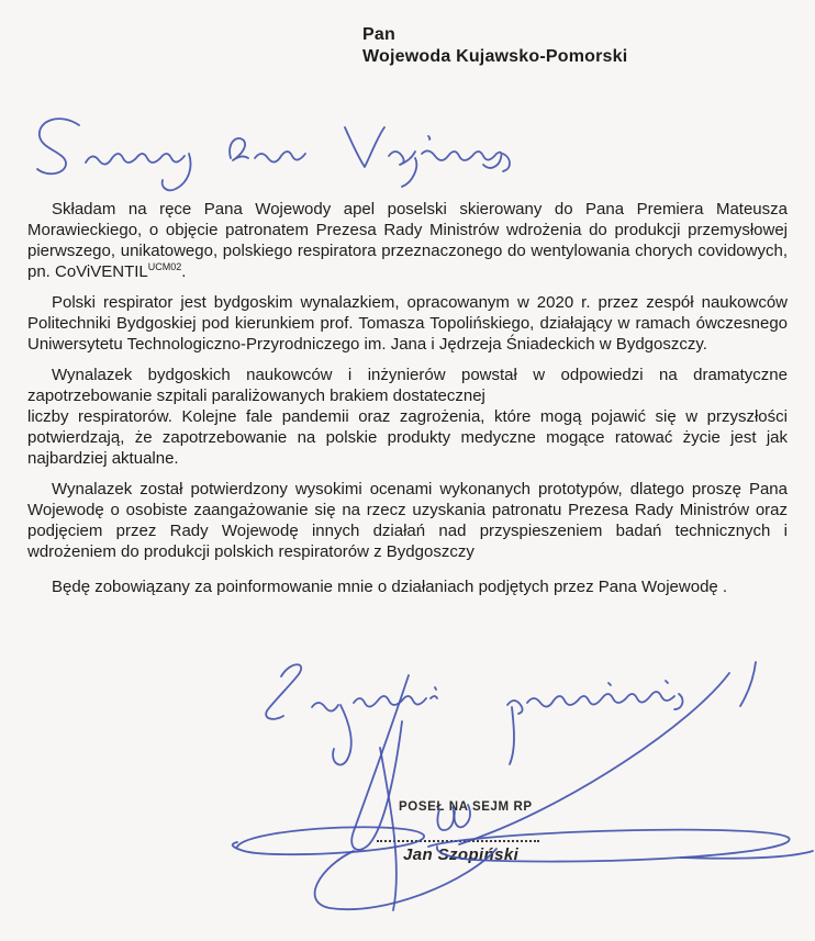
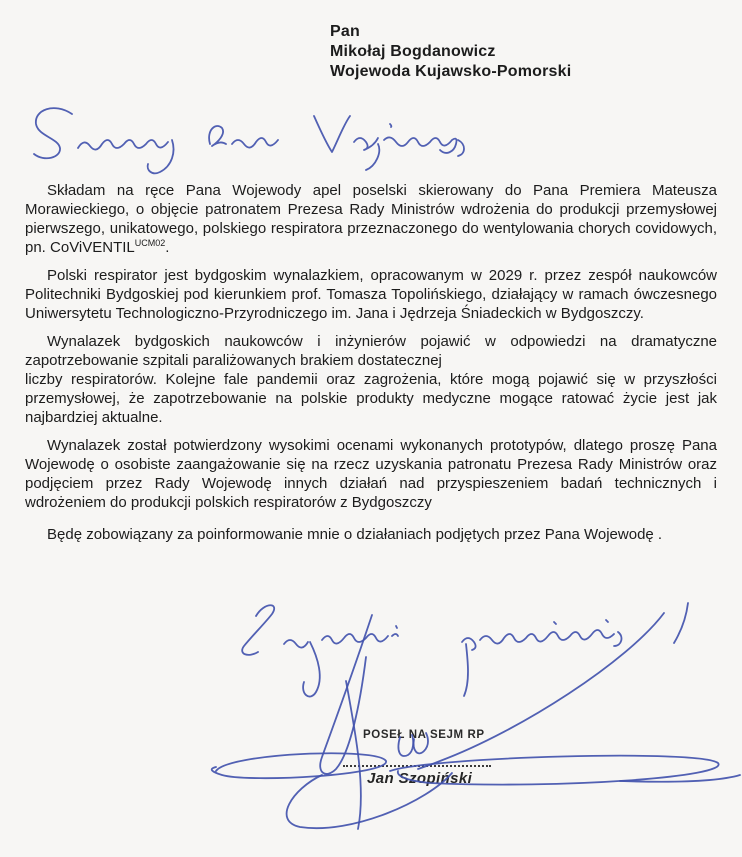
  Pan
+ Mikołaj Bogdanowicz
  Wojewoda Kujawsko-Pomorski
  Składam na ręce Pana Wojewody apel poselski skierowany do Pana Premiera Mateusza Morawieckiego, o objęcie patronatem Prezesa Rady Ministrów wdrożenia do produkcji przemysłowej pierwszego, unikatowego, polskiego respiratora przeznaczonego do wentylowania chorych covidowych, pn. CoViVENTILUCM02.
- Polski respirator jest bydgoskim wynalazkiem, opracowanym w 2020 r. przez zespół naukowców Politechniki Bydgoskiej pod kierunkiem prof. Tomasza Topolińskiego, działający w ramach ówczesnego Uniwersytetu Technologiczno-Przyrodniczego im. Jana i Jędrzeja Śniadeckich w Bydgoszczy.
+ Polski respirator jest bydgoskim wynalazkiem, opracowanym w 2029 r. przez zespół naukowców Politechniki Bydgoskiej pod kierunkiem prof. Tomasza Topolińskiego, działający w ramach ówczesnego Uniwersytetu Technologiczno-Przyrodniczego im. Jana i Jędrzeja Śniadeckich w Bydgoszczy.
- Wynalazek bydgoskich naukowców i inżynierów powstał w odpowiedzi na dramatyczne zapotrzebowanie szpitali paraliżowanych brakiem dostatecznej
+ Wynalazek bydgoskich naukowców i inżynierów pojawić w odpowiedzi na dramatyczne zapotrzebowanie szpitali paraliżowanych brakiem dostatecznej
- liczby respiratorów. Kolejne fale pandemii oraz zagrożenia, które mogą pojawić się w przyszłości potwierdzają, że zapotrzebowanie na polskie produkty medyczne mogące ratować życie jest jak najbardziej aktualne.
+ liczby respiratorów. Kolejne fale pandemii oraz zagrożenia, które mogą pojawić się w przyszłości przemysłowej, że zapotrzebowanie na polskie produkty medyczne mogące ratować życie jest jak najbardziej aktualne.
  Wynalazek został potwierdzony wysokimi ocenami wykonanych prototypów, dlatego proszę Pana Wojewodę o osobiste zaangażowanie się na rzecz uzyskania patronatu Prezesa Rady Ministrów oraz podjęciem przez Rady Wojewodę innych działań nad przyspieszeniem badań technicznych i wdrożeniem do produkcji polskich respiratorów z Bydgoszczy
  Będę zobowiązany za poinformowanie mnie o działaniach podjętych przez Pana Wojewodę .
  POSEŁ NA SEJM RP
  Janzopiński
